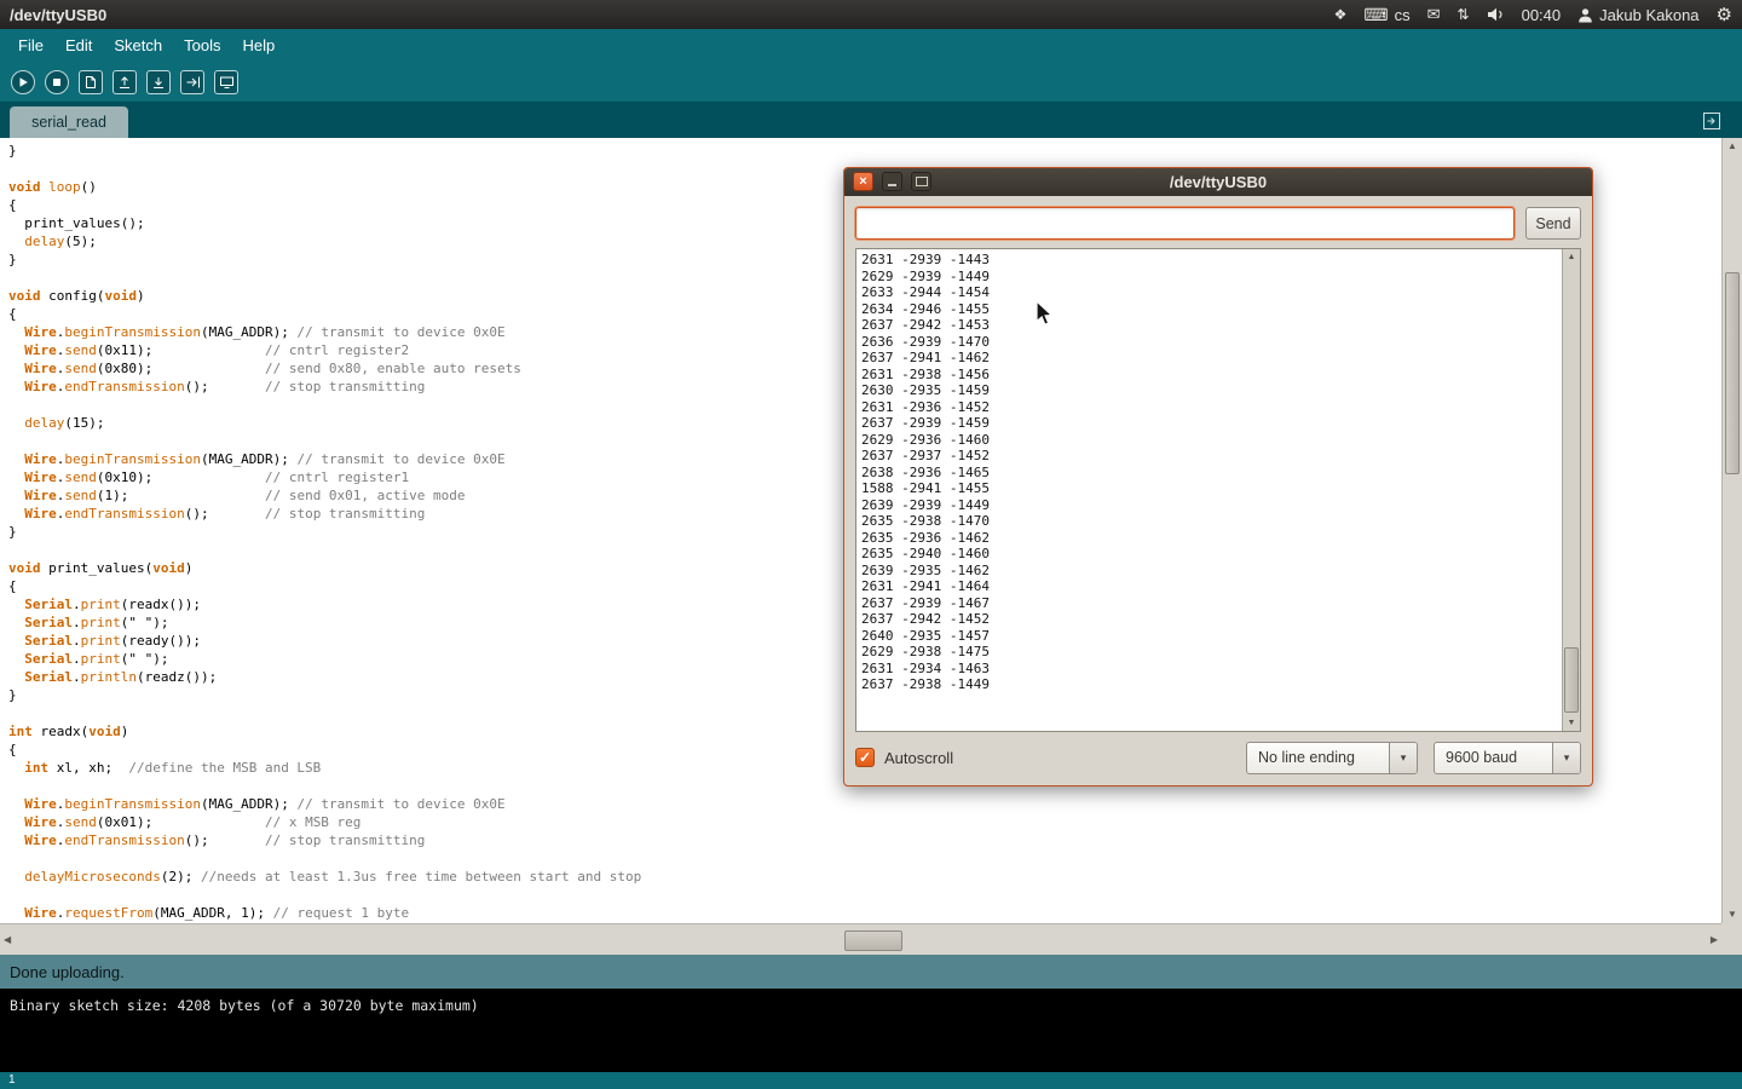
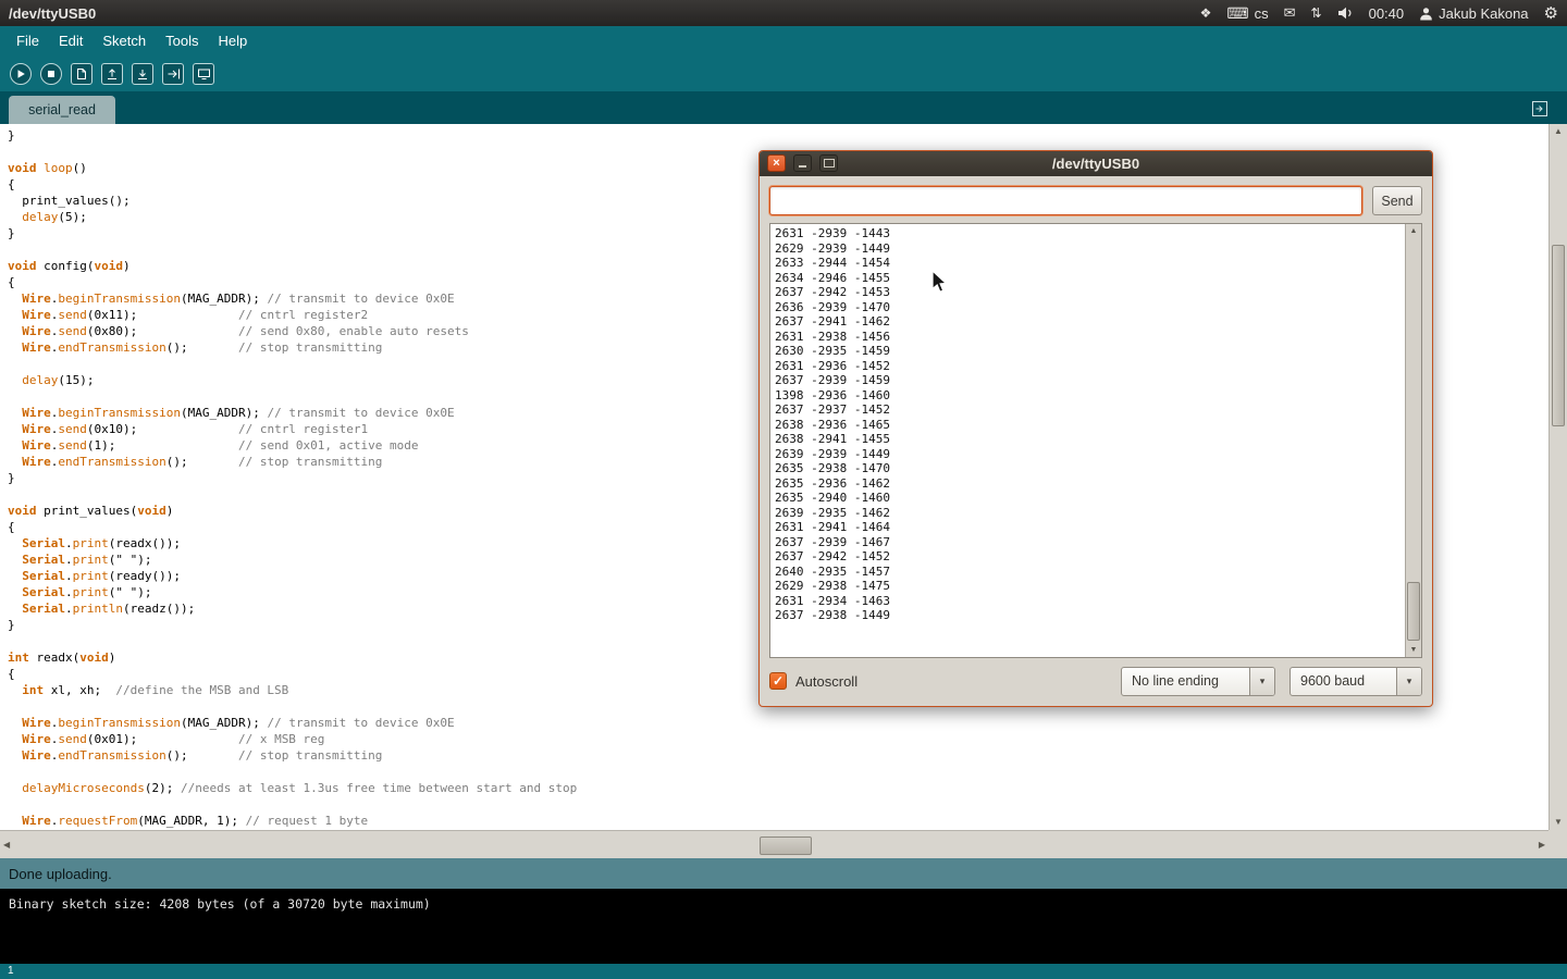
  /dev/ttyUSB0
  ❖
  ⌨
  cs
  ✉
  ⇅
  00:40
  Jakub Kakona
  ⚙
  File
  Edit
  Sketch
  Tools
  Help
  serial_read
  }
  void loop()
  {
  print_values();
  delay(5);
  }
  void config(void)
  {
  Wire.beginTransmission(MAG_ADDR); // transmit to device 0x0E
  Wire.send(0x11); // cntrl register2
  Wire.send(0x80); // send 0x80, enable auto resets
  Wire.endTransmission(); // stop transmitting
  delay(15);
  Wire.beginTransmission(MAG_ADDR); // transmit to device 0x0E
  Wire.send(0x10); // cntrl register1
  Wire.send(1); // send 0x01, active mode
  Wire.endTransmission(); // stop transmitting
  }
  void print_values(void)
  {
  Serial.print(readx());
  Serial.print(" ");
  Serial.print(ready());
  Serial.print(" ");
  Serial.println(readz());
  }
  int readx(void)
  {
  int xl, xh; //define the MSB and LSB
  Wire.beginTransmission(MAG_ADDR); // transmit to device 0x0E
  Wire.send(0x01); // x MSB reg
  Wire.endTransmission(); // stop transmitting
  delayMicroseconds(2); //needs at least 1.3us free time between start and stop
  Wire.requestFrom(MAG_ADDR, 1); // request 1 byte
  ▲
  ▼
  ◀
  ▶
  Done uploading.
  Binary sketch size: 4208 bytes (of a 30720 byte maximum)
  1
  ×
  /dev/ttyUSB0
  Send
  2631 -2939 -1443
  2629 -2939 -1449
  2633 -2944 -1454
  2634 -2946 -1455
  2637 -2942 -1453
  2636 -2939 -1470
  2637 -2941 -1462
  2631 -2938 -1456
  2630 -2935 -1459
  2631 -2936 -1452
  2637 -2939 -1459
- 2629 -2936 -1460
+ 1398 -2936 -1460
  2637 -2937 -1452
  2638 -2936 -1465
- 1588 -2941 -1455
+ 2638 -2941 -1455
  2639 -2939 -1449
  2635 -2938 -1470
  2635 -2936 -1462
  2635 -2940 -1460
  2639 -2935 -1462
  2631 -2941 -1464
  2637 -2939 -1467
  2637 -2942 -1452
  2640 -2935 -1457
  2629 -2938 -1475
  2631 -2934 -1463
  2637 -2938 -1449
  Autoscroll
  No line ending
  ▾
  9600 baud
  ▾
